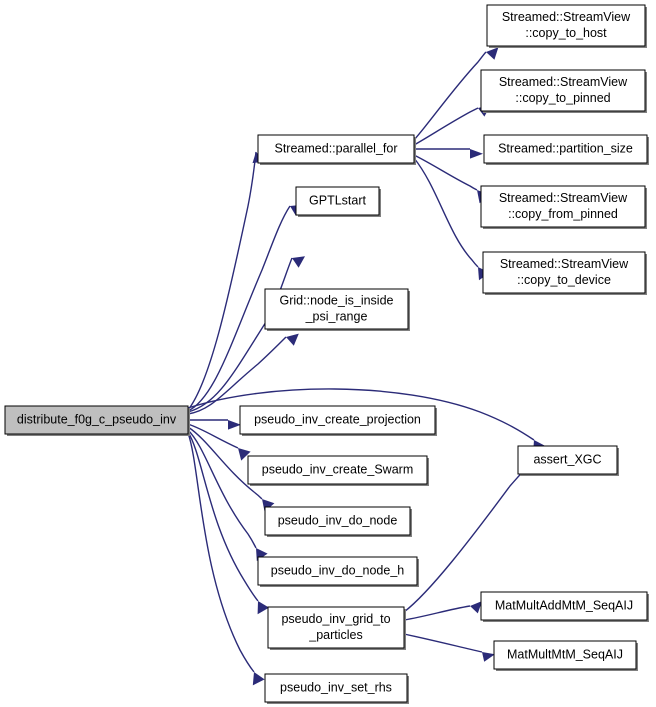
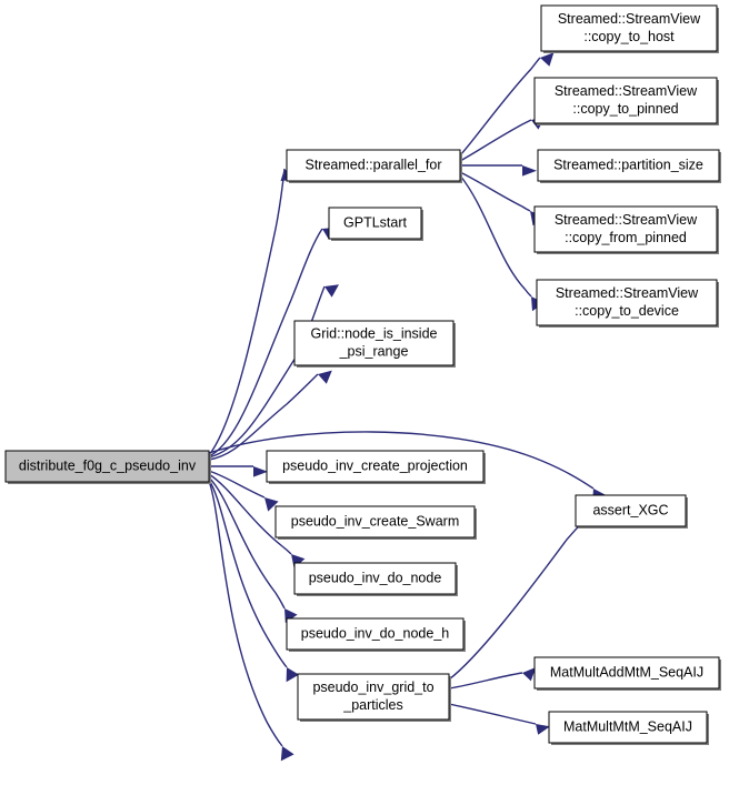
  distribute_f0g_c_pseudo_inv
  Streamed::parallel_for
  GPTLstart
  Grid::node_is_inside
  _psi_range
  Streamed::StreamView
  ::copy_to_host
  Streamed::StreamView
  ::copy_to_pinned
  Streamed::partition_size
  Streamed::StreamView
  ::copy_from_pinned
  Streamed::StreamView
  ::copy_to_device
  pseudo_inv_create_projection
  pseudo_inv_create_Swarm
  pseudo_inv_do_node
  pseudo_inv_do_node_h
  pseudo_inv_grid_to
  _particles
- pseudo_inv_set_rhs
  assert_XGC
  MatMultAddMtM_SeqAIJ
  MatMultMtM_SeqAIJ
